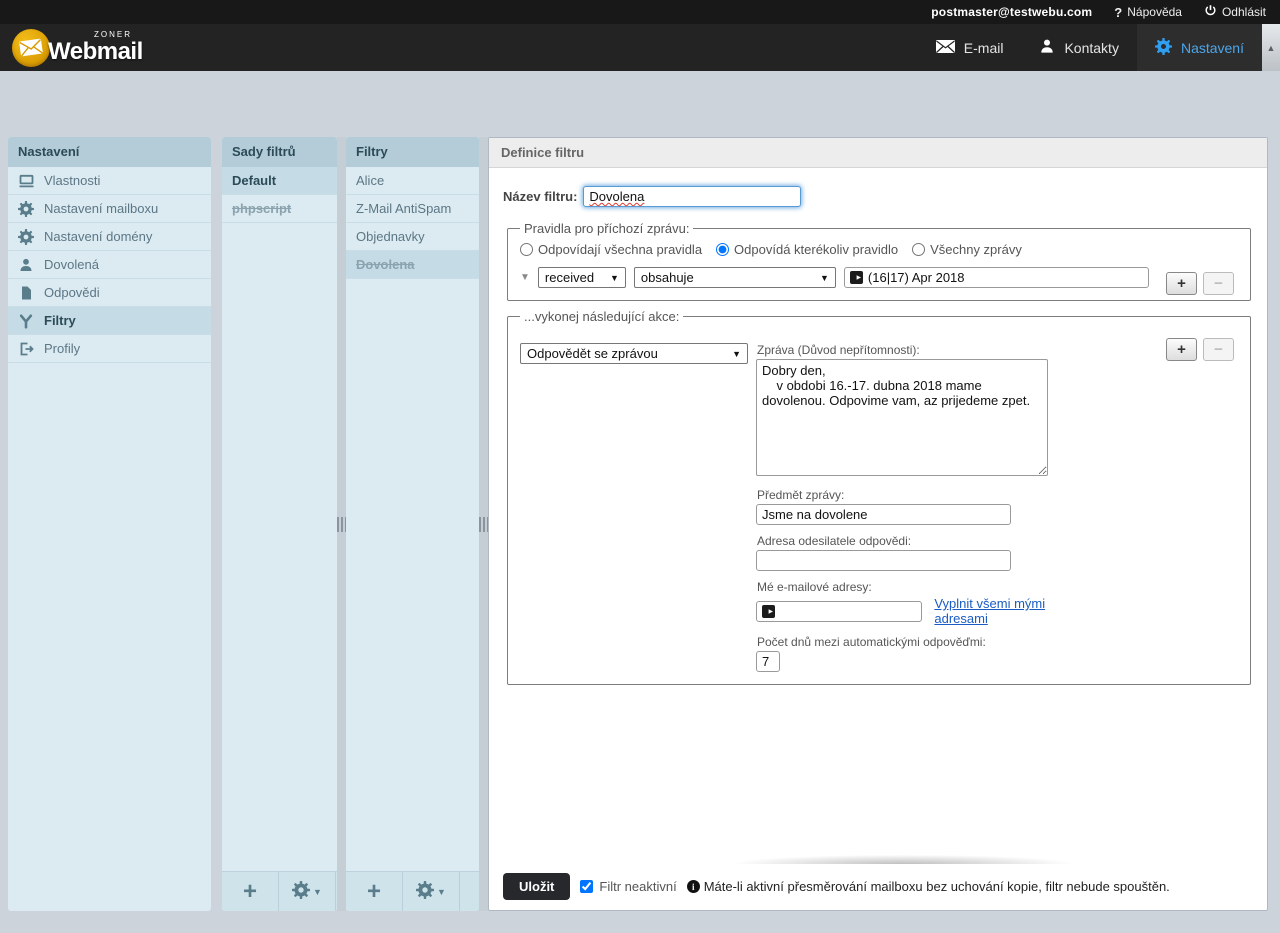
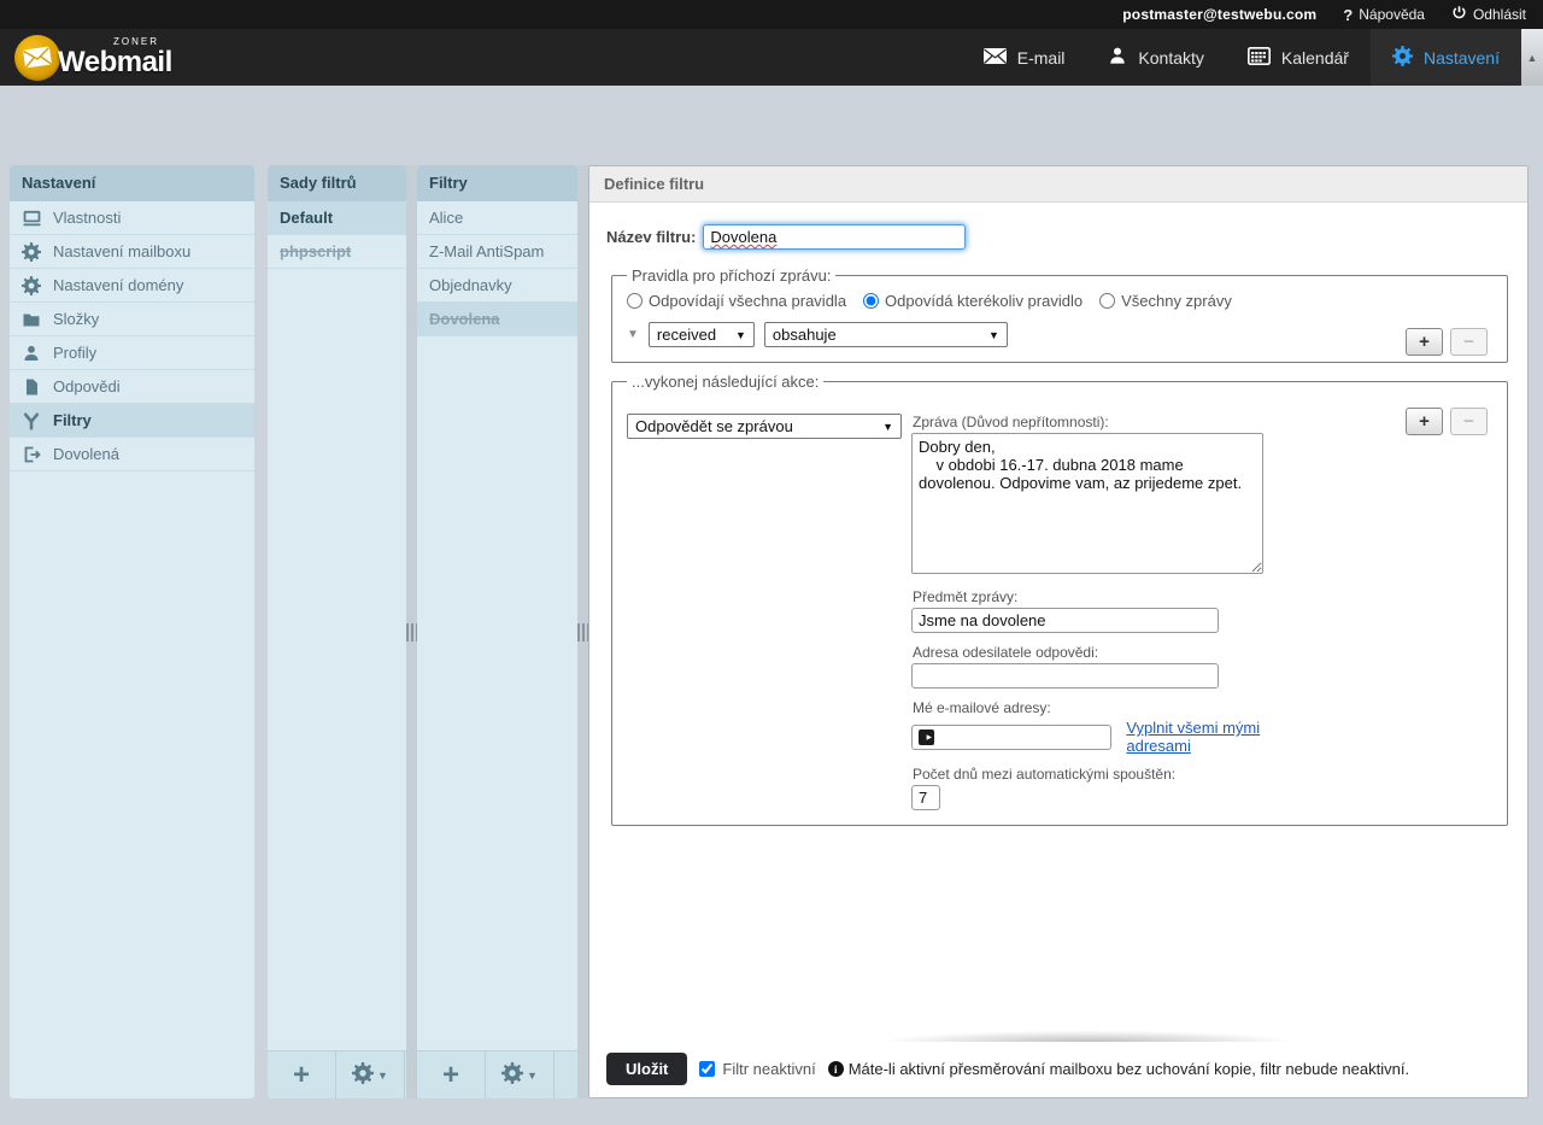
  postmaster@testwebu.com
  ?
  Nápověda
  Odhlásit
  ZONER
  Webmail
  E-mail
  Kontakty
+ Kalendář
  Nastavení
  ▲
  Nastavení
  Vlastnosti
  Nastavení mailboxu
  Nastavení domény
+ Složky
- Dovolená
+ Profily
  Odpovědi
  Filtry
- Profily
+ Dovolená
  Sady filtrů
  Default
  phpscript
  +
  ▼
  Filtry
  Alice
  Z-Mail AntiSpam
  Objednavky
  Dovolena
  +
  ▼
  Definice filtru
  Název filtru:
  Dovolena
  Pravidla pro příchozí zprávu:
  Odpovídají všechna pravidla
  Odpovídá kterékoliv pravidlo
  Všechny zprávy
  ▼
  received
  ▼
  obsahuje
  ▼
- (16|17) Apr 2018
  +
  −
  ...vykonej následující akce:
  Odpovědět se zprávou
  ▼
  Zpráva (Důvod nepřítomnosti):
  Dobry den,
  Předmět zprávy:
  Jsme na dovolene
  Adresa odesilatele odpovědi:
  Mé e-mailové adresy:
  Vyplnit všemi mými adresami
- Počet dnů mezi automatickými odpověďmi:
+ Počet dnů mezi automatickými spouštěn:
  7
  +
  −
  Uložit
  Filtr neaktivní
  i
- Máte-li aktivní přesměrování mailboxu bez uchování kopie, filtr nebude spouštěn.
+ Máte-li aktivní přesměrování mailboxu bez uchování kopie, filtr nebude neaktivní.
